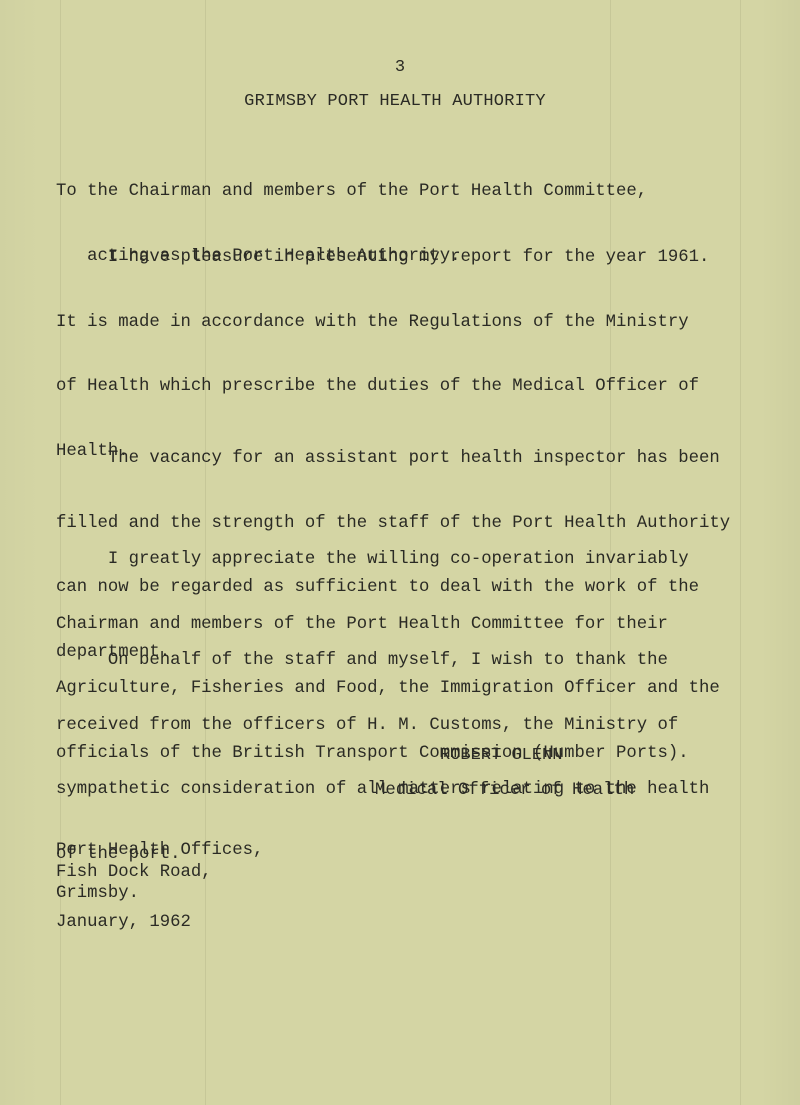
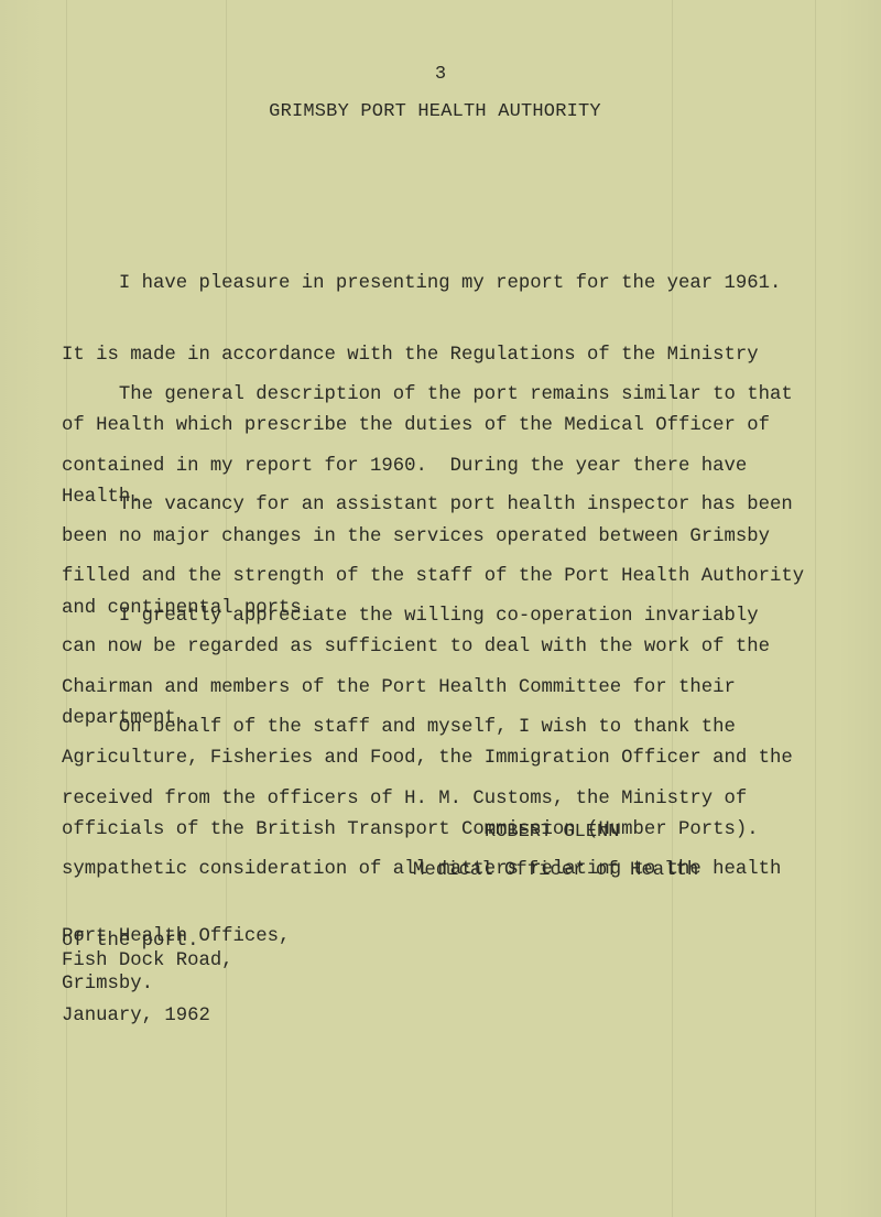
  3
  GRIMSBY PORT HEALTH AUTHORITY
- To the Chairman and members of the Port Health Committee,
- acting as the Port Health Authority.
  I have pleasure in presenting my report for the year 1961.
  It is made in accordance with the Regulations of the Ministry
  of Health which prescribe the duties of the Medical Officer of
  Health.
+ The general description of the port remains similar to that
+ contained in my report for 1960. During the year there have
+ been no major changes in the services operated between Grimsby
+ and continental ports.
  The vacancy for an assistant port health inspector has been
  filled and the strength of the staff of the Port Health Authority
  can now be regarded as sufficient to deal with the work of the
  department.
  I greatly appreciate the willing co-operation invariably
  Chairman and members of the Port Health Committee for their
  Agriculture, Fisheries and Food, the Immigration Officer and the
  officials of the British Transport Commission (Humber Ports).
  On behalf of the staff and myself, I wish to thank the
  received from the officers of H. M. Customs, the Ministry of
  sympathetic consideration of all matters relating to the health
  of the port.
  ROBERT GLENN
  Medical Officer of Health
  Port Health Offices,
  Fish Dock Road,
  Grimsby.
  January, 1962
